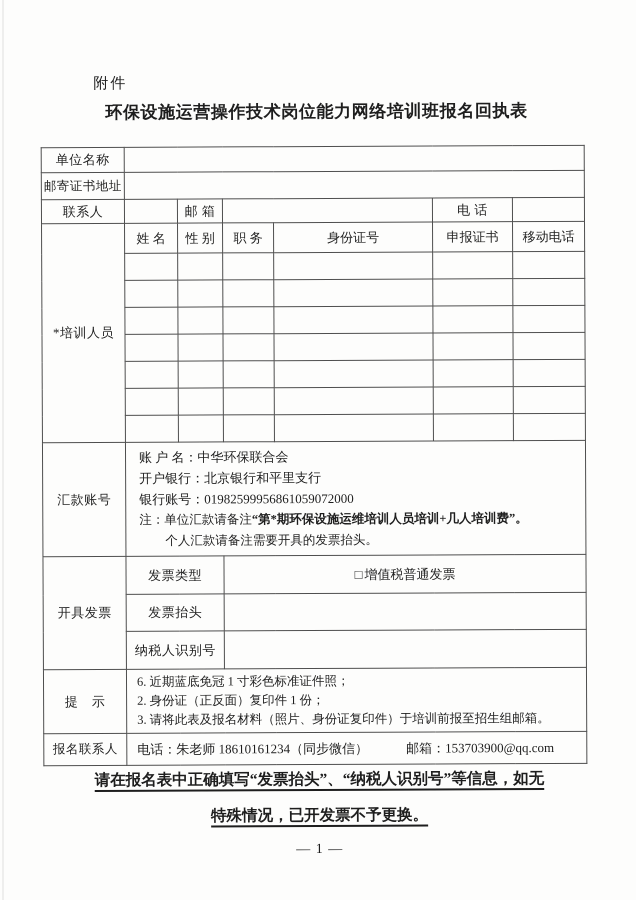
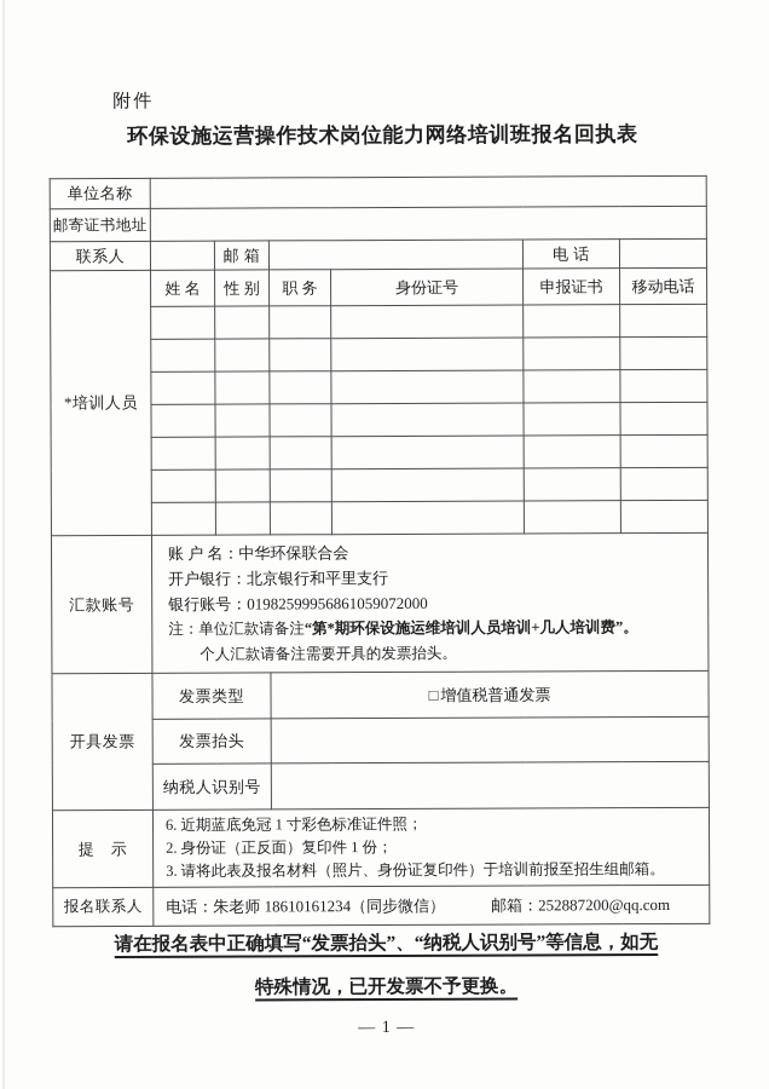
  附件
  环保设施运营操作技术岗位能力网络培训班报名回执表
  单位名称
  邮寄证书地址
  联系人		邮 箱		电 话
  *培训人员	姓 名	性 别	职 务	身份证号	申报证书	移动电话
  汇款账号	账 户 名：中华环保联合会 开户银行：北京银行和平里支行 银行账号：01982599956861059072000 注：单位汇款请备注“第*期环保设施运维培训人员培训+几人培训费”。 个人汇款请备注需要开具的发票抬头。
  开具发票	发票类型	□ 增值税普通发票
  发票抬头
  纳税人识别号
  提 示	6. 近期蓝底免冠 1 寸彩色标准证件照； 2. 身份证（正反面）复印件 1 份； 3. 请将此表及报名材料（照片、身份证复印件）于培训前报至招生组邮箱。
- 报名联系人	电话：朱老师 18610161234（同步微信） 邮箱：153703900@qq.com
+ 报名联系人	电话：朱老师 18610161234（同步微信） 邮箱：252887200@qq.com
  请在报名表中正确填写“发票抬头”、“纳税人识别号”等信息，如无
  特殊情况，已开发票不予更换。
  — 1 —
